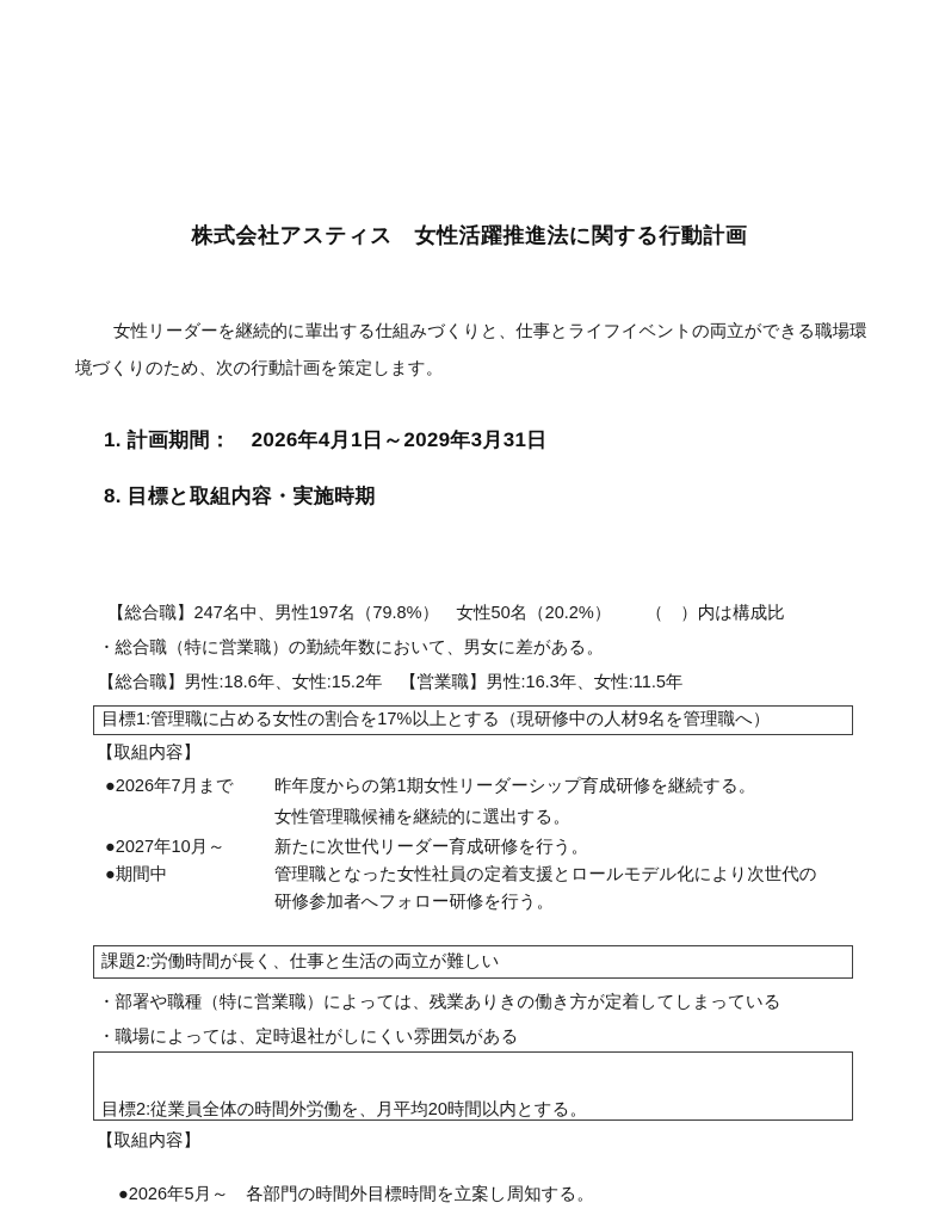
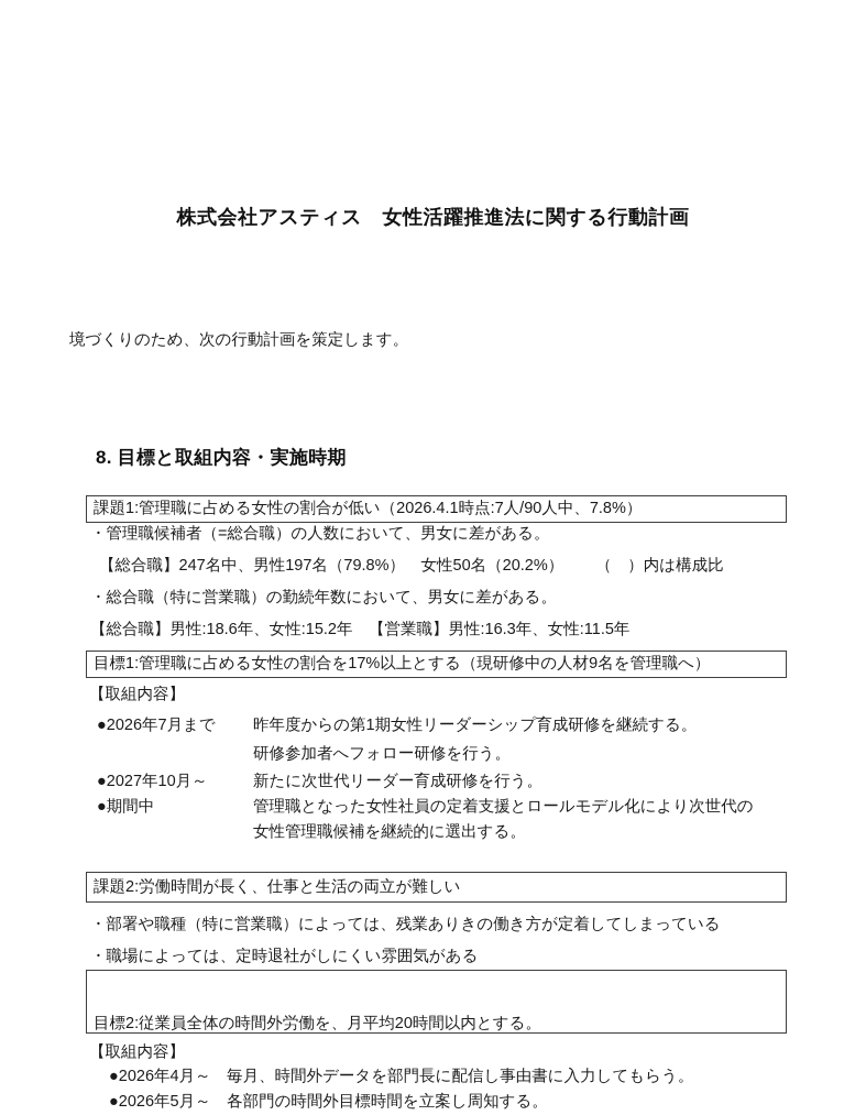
  株式会社アスティス 女性活躍推進法に関する行動計画
- 女性リーダーを継続的に輩出する仕組みづくりと、仕事とライフイベントの両立ができる職場環
  境づくりのため、次の行動計画を策定します。
- 1. 計画期間： 2026年4月1日～2029年3月31日
  8. 目標と取組内容・実施時期
+ 課題1:管理職に占める女性の割合が低い（2026.4.1時点:7人/90人中、7.8%）
+ ・管理職候補者（=総合職）の人数において、男女に差がある。
  【総合職】247名中、男性197名（79.8%） 女性50名（20.2%） （ ）内は構成比
  ・総合職（特に営業職）の勤続年数において、男女に差がある。
  【総合職】男性:18.6年、女性:15.2年 【営業職】男性:16.3年、女性:11.5年
  目標1:管理職に占める女性の割合を17%以上とする（現研修中の人材9名を管理職へ）
  【取組内容】
  ●2026年7月まで
  昨年度からの第1期女性リーダーシップ育成研修を継続する。
- 女性管理職候補を継続的に選出する。
+ 研修参加者へフォロー研修を行う。
  ●2027年10月～
  新たに次世代リーダー育成研修を行う。
  ●期間中
  管理職となった女性社員の定着支援とロールモデル化により次世代の
- 研修参加者へフォロー研修を行う。
+ 女性管理職候補を継続的に選出する。
  課題2:労働時間が長く、仕事と生活の両立が難しい
  ・部署や職種（特に営業職）によっては、残業ありきの働き方が定着してしまっている
  ・職場によっては、定時退社がしにくい雰囲気がある
  目標2:従業員全体の時間外労働を、月平均20時間以内とする。
  【取組内容】
+ ●2026年4月～ 毎月、時間外データを部門長に配信し事由書に入力してもらう。
  ●2026年5月～ 各部門の時間外目標時間を立案し周知する。
